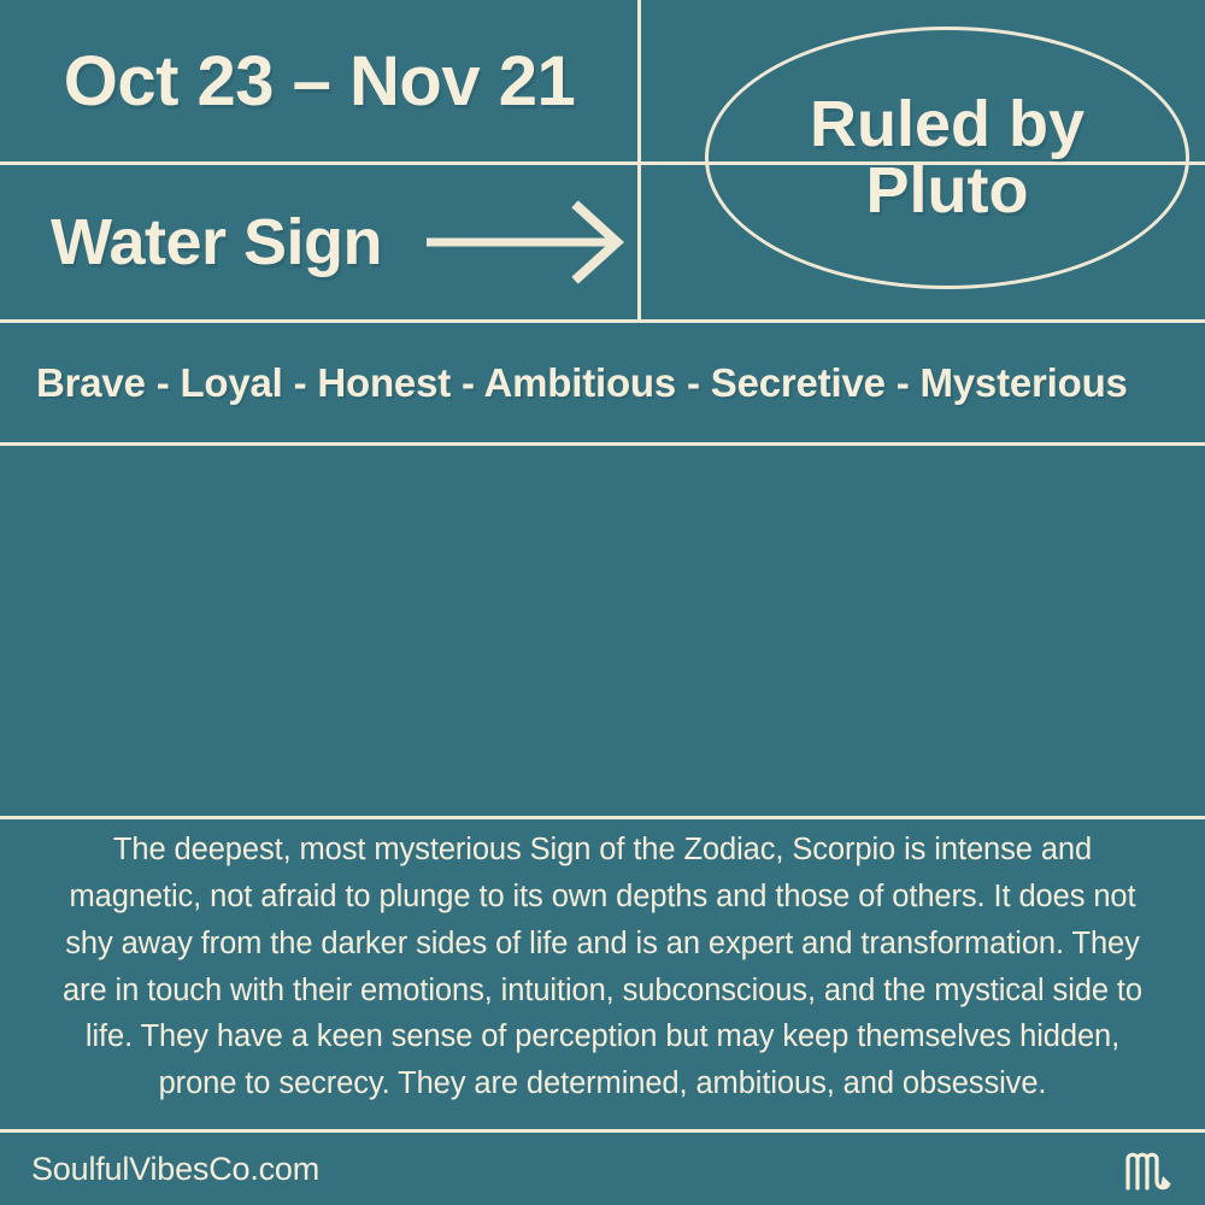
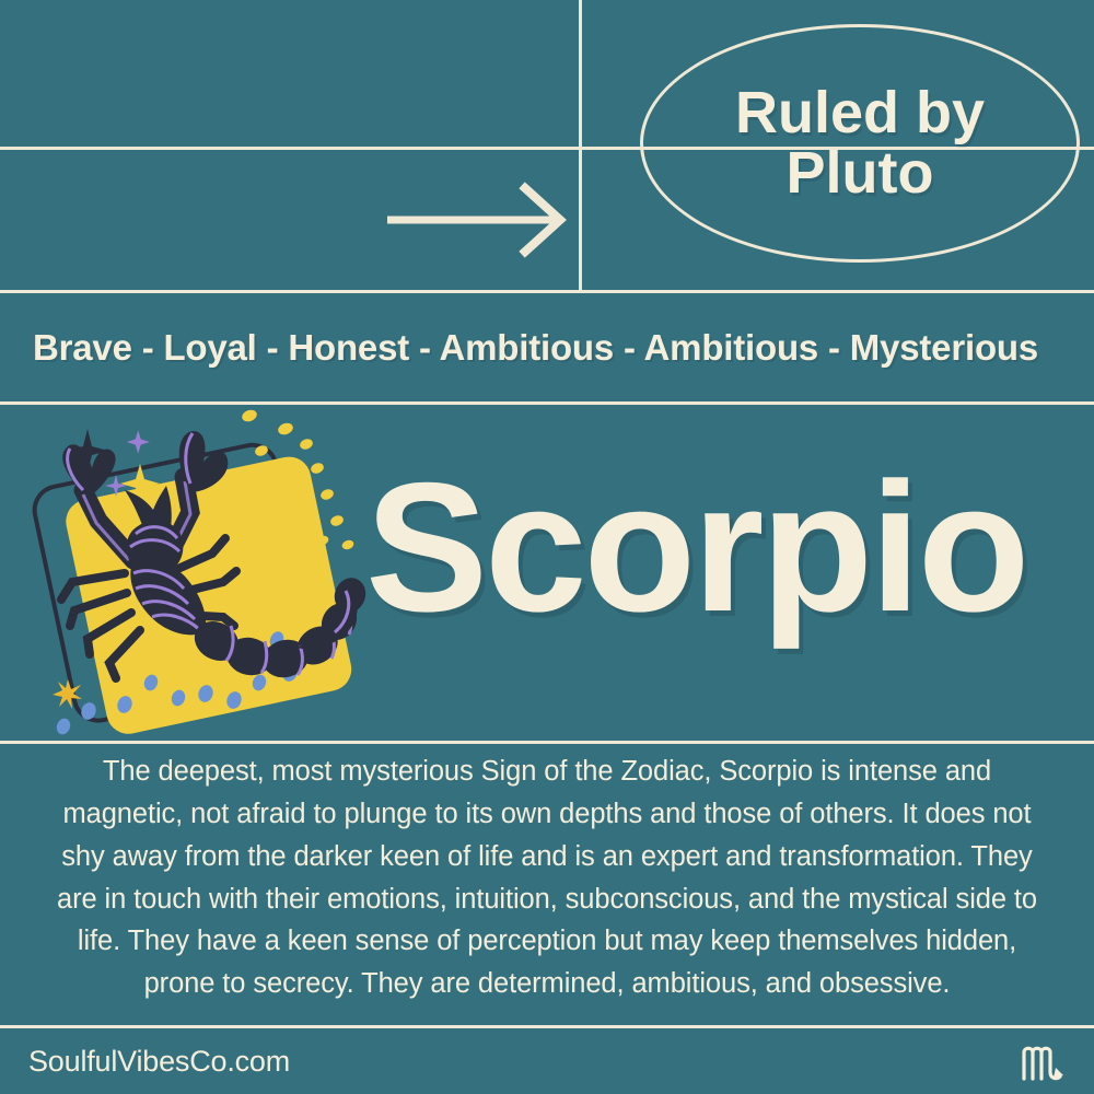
- Oct 23 – Nov 21
- Water Sign
  Ruled by
  Pluto
- Brave - Loyal - Honest - Ambitious - Secretive - Mysterious
+ Brave - Loyal - Honest - Ambitious - Ambitious - Mysterious
+ Scorpio
- The deepest, most mysterious Sign of the Zodiac, Scorpio is intense and magnetic, not afraid to plunge to its own depths and those of others. It does not shy away from the darker sides of life and is an expert and transformation. They are in touch with their emotions, intuition, subconscious, and the mystical side to life. They have a keen sense of perception but may keep themselves hidden, prone to secrecy. They are determined, ambitious, and obsessive.
+ The deepest, most mysterious Sign of the Zodiac, Scorpio is intense and magnetic, not afraid to plunge to its own depths and those of others. It does not shy away from the darker keen of life and is an expert and transformation. They are in touch with their emotions, intuition, subconscious, and the mystical side to life. They have a keen sense of perception but may keep themselves hidden, prone to secrecy. They are determined, ambitious, and obsessive.
  SoulfulVibesCo.com
